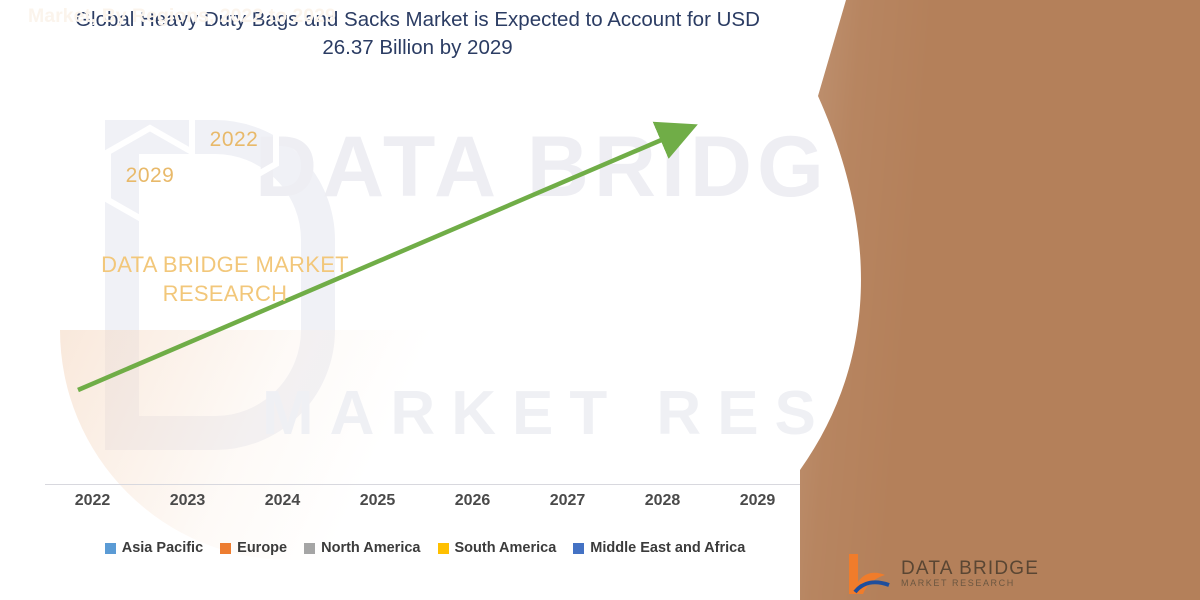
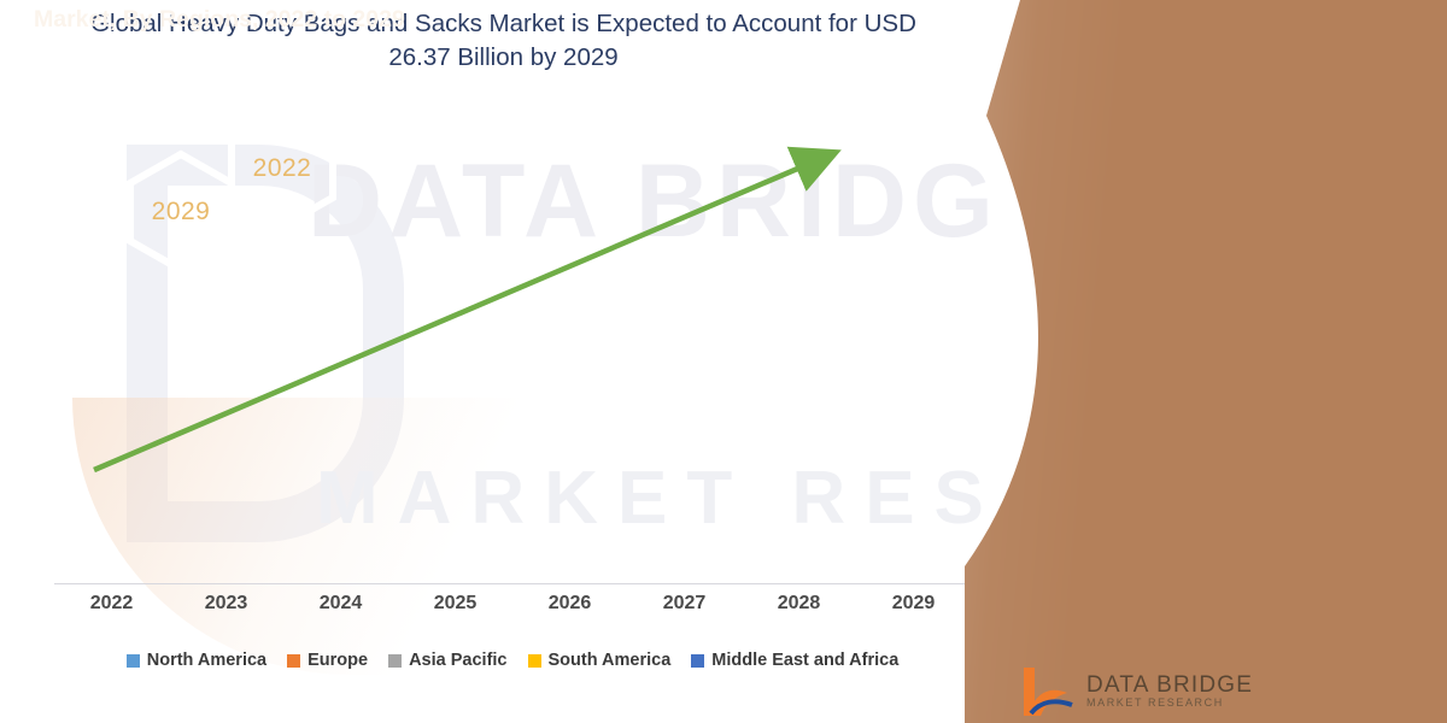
  DATA BRIDG
  Global Heavy Duty Bags and Sacks Market is Expected to Account for USD 26.37 Billion by 2029
  2022
  2023
  2024
  2025
  2026
  2027
  2028
  2029
- Asia Pacific
+ North America
  Europe
- North America
+ Asia Pacific
  South America
  Middle East and Africa
  Market, By Regions, 2022 to 2029
  2022
  2029
- DATA BRIDGE MARKET
- RESEARCH
  DATA BRIDGE
  MARKET RESEARCH
